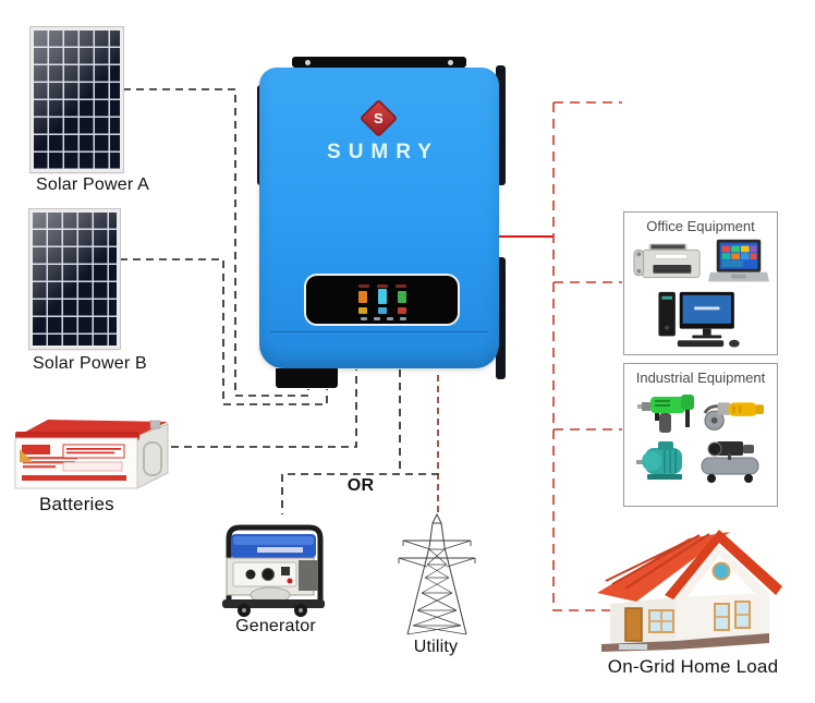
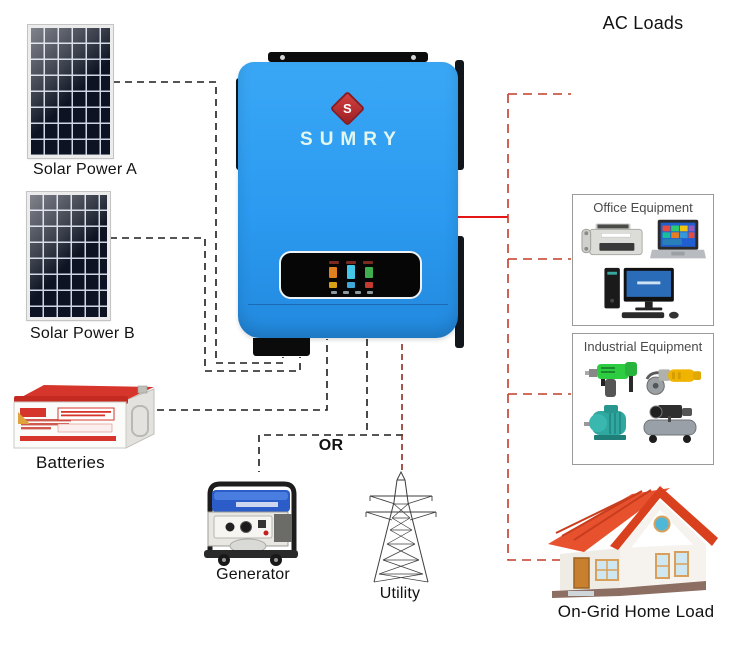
  Solar Power A
  Solar Power B
  Batteries
  SUMRY
  Generator
  OR
  Utility
+ AC Loads
  Office Equipment
  Industrial Equipment
  On-Grid Home Load
